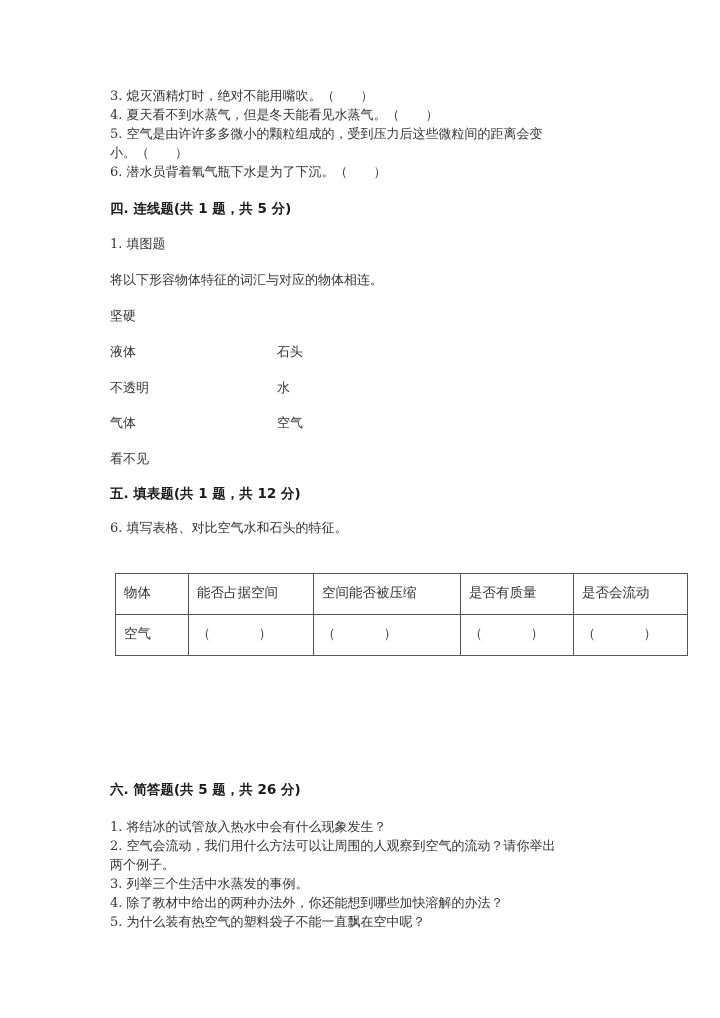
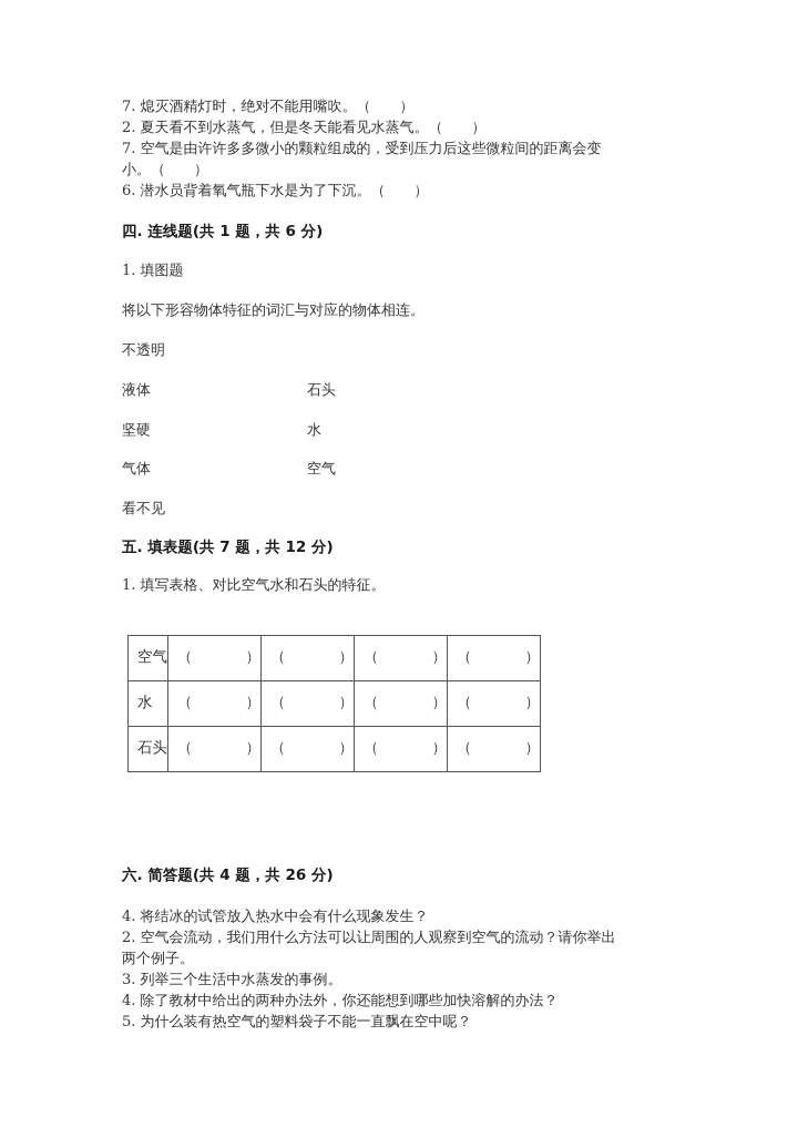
- 3. 熄灭酒精灯时，绝对不能用嘴吹。（ ）
+ 7. 熄灭酒精灯时，绝对不能用嘴吹。（ ）
- 4. 夏天看不到水蒸气，但是冬天能看见水蒸气。（ ）
+ 2. 夏天看不到水蒸气，但是冬天能看见水蒸气。（ ）
- 5. 空气是由许许多多微小的颗粒组成的，受到压力后这些微粒间的距离会变
+ 7. 空气是由许许多多微小的颗粒组成的，受到压力后这些微粒间的距离会变
  小。（ ）
  6. 潜水员背着氧气瓶下水是为了下沉。（ ）
- 四. 连线题(共 1 题，共 5 分)
+ 四. 连线题(共 1 题，共 6 分)
  1. 填图题
  将以下形容物体特征的词汇与对应的物体相连。
- 坚硬
+ 不透明
  液体
- 不透明
+ 坚硬
  气体
  看不见
  石头
  水
  空气
- 五. 填表题(共 1 题，共 12 分)
+ 五. 填表题(共 7 题，共 12 分)
- 6. 填写表格、对比空气水和石头的特征。
+ 1. 填写表格、对比空气水和石头的特征。
- 物体	能否占据空间	空间能否被压缩	是否有质量	是否会流动
  空气	（ ）	（ ）	（ ）	（ ）
+ 水	（ ）	（ ）	（ ）	（ ）
+ 石头	（ ）	（ ）	（ ）	（ ）
- 六. 简答题(共 5 题，共 26 分)
+ 六. 简答题(共 4 题，共 26 分)
- 1. 将结冰的试管放入热水中会有什么现象发生？
+ 4. 将结冰的试管放入热水中会有什么现象发生？
  2. 空气会流动，我们用什么方法可以让周围的人观察到空气的流动？请你举出
  两个例子。
  3. 列举三个生活中水蒸发的事例。
  4. 除了教材中给出的两种办法外，你还能想到哪些加快溶解的办法？
  5. 为什么装有热空气的塑料袋子不能一直飘在空中呢？
